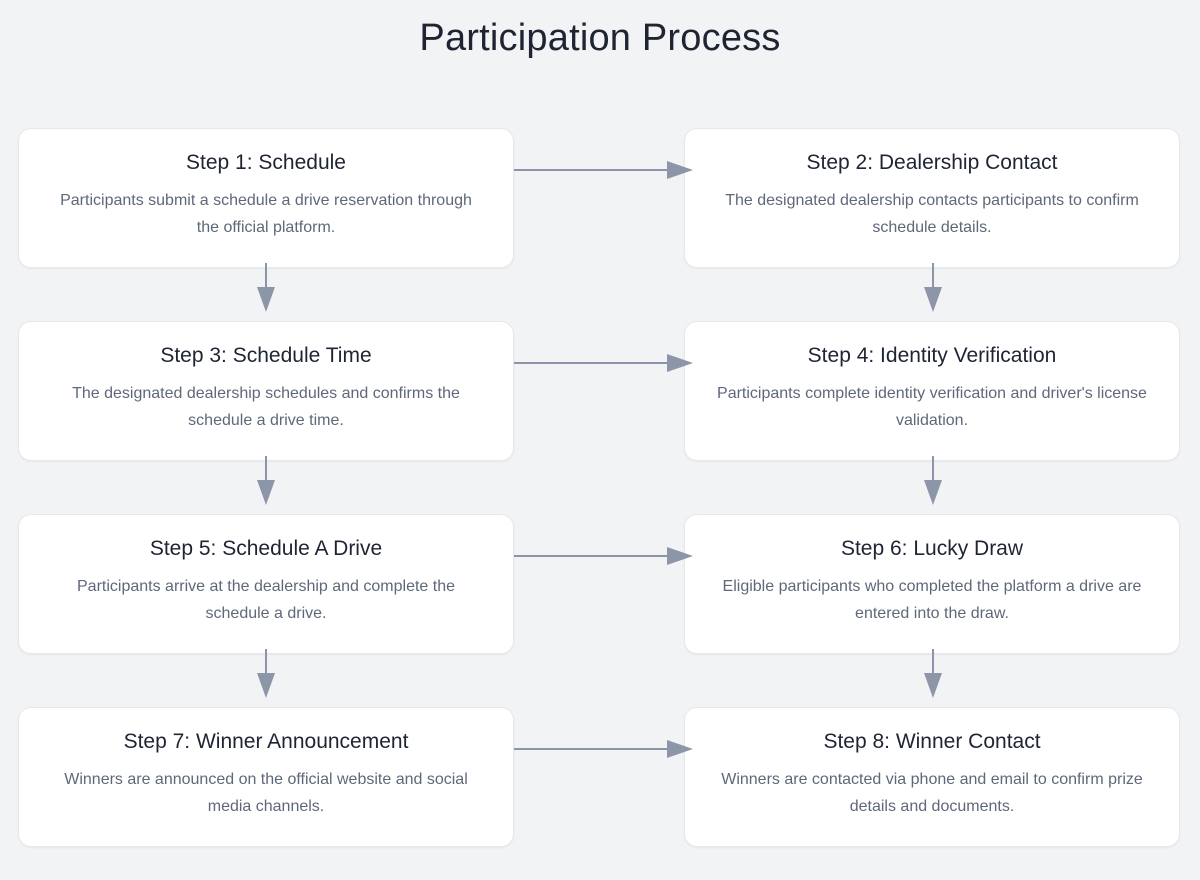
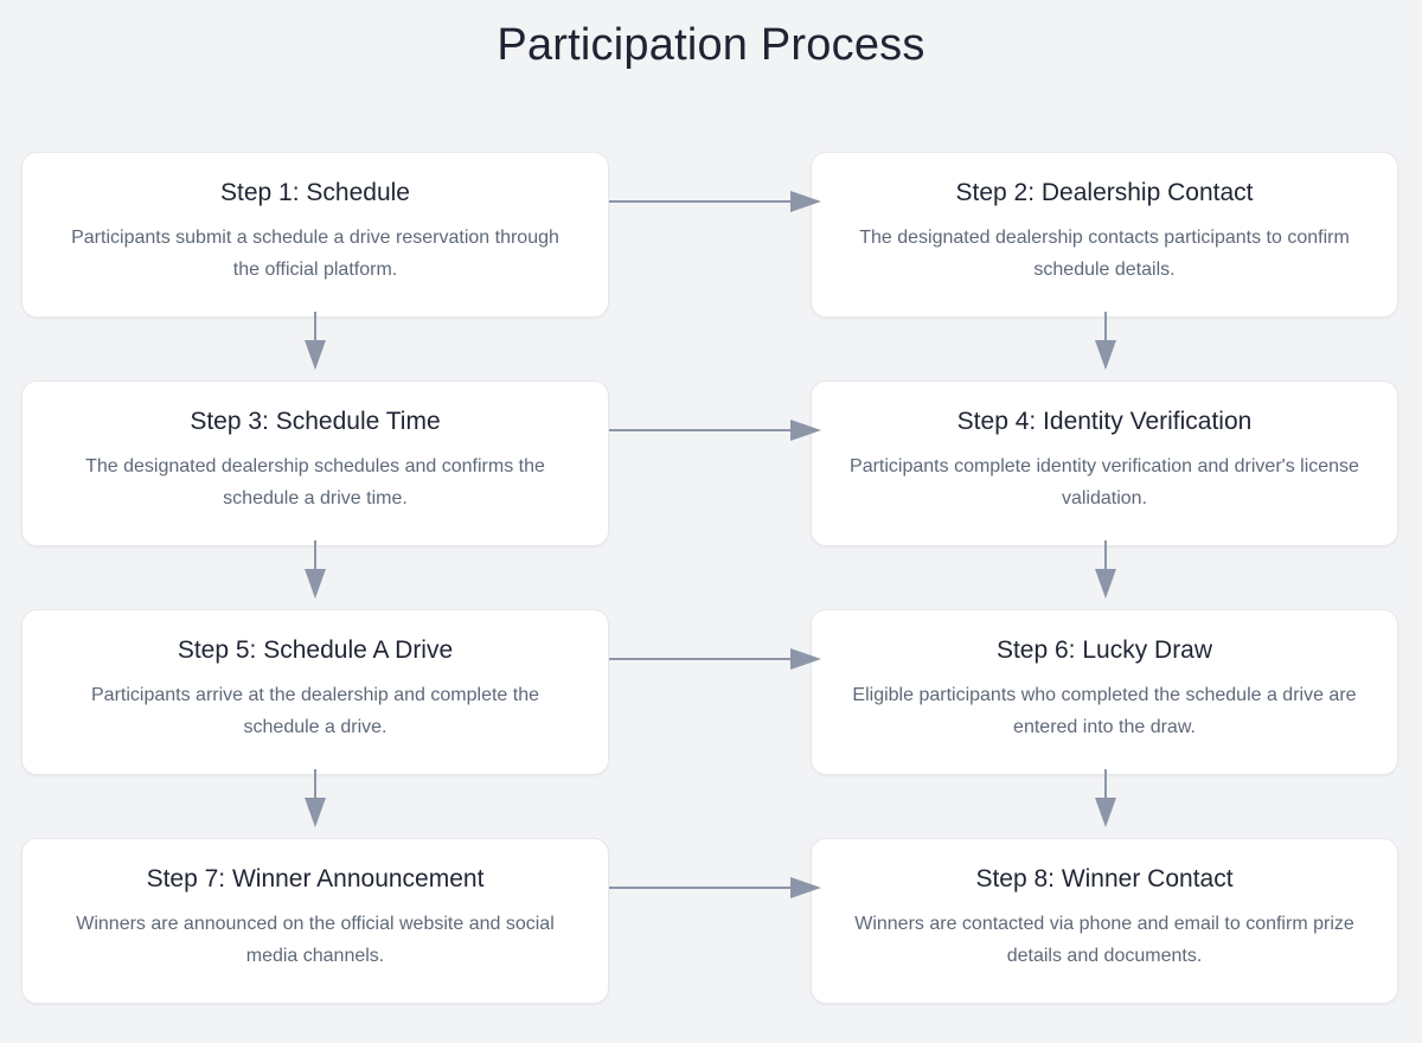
  Participation Process
  Step 1: Schedule
  Participants submit a schedule a drive reservation through the official platform.
  Step 2: Dealership Contact
  The designated dealership contacts participants to confirm schedule details.
  Step 3: Schedule Time
  The designated dealership schedules and confirms the schedule a drive time.
  Step 4: Identity Verification
  Participants complete identity verification and driver's license validation.
  Step 5: Schedule A Drive
  Participants arrive at the dealership and complete the schedule a drive.
  Step 6: Lucky Draw
- Eligible participants who completed the platform a drive are entered into the draw.
+ Eligible participants who completed the schedule a drive are entered into the draw.
  Step 7: Winner Announcement
  Winners are announced on the official website and social media channels.
  Step 8: Winner Contact
  Winners are contacted via phone and email to confirm prize details and documents.
